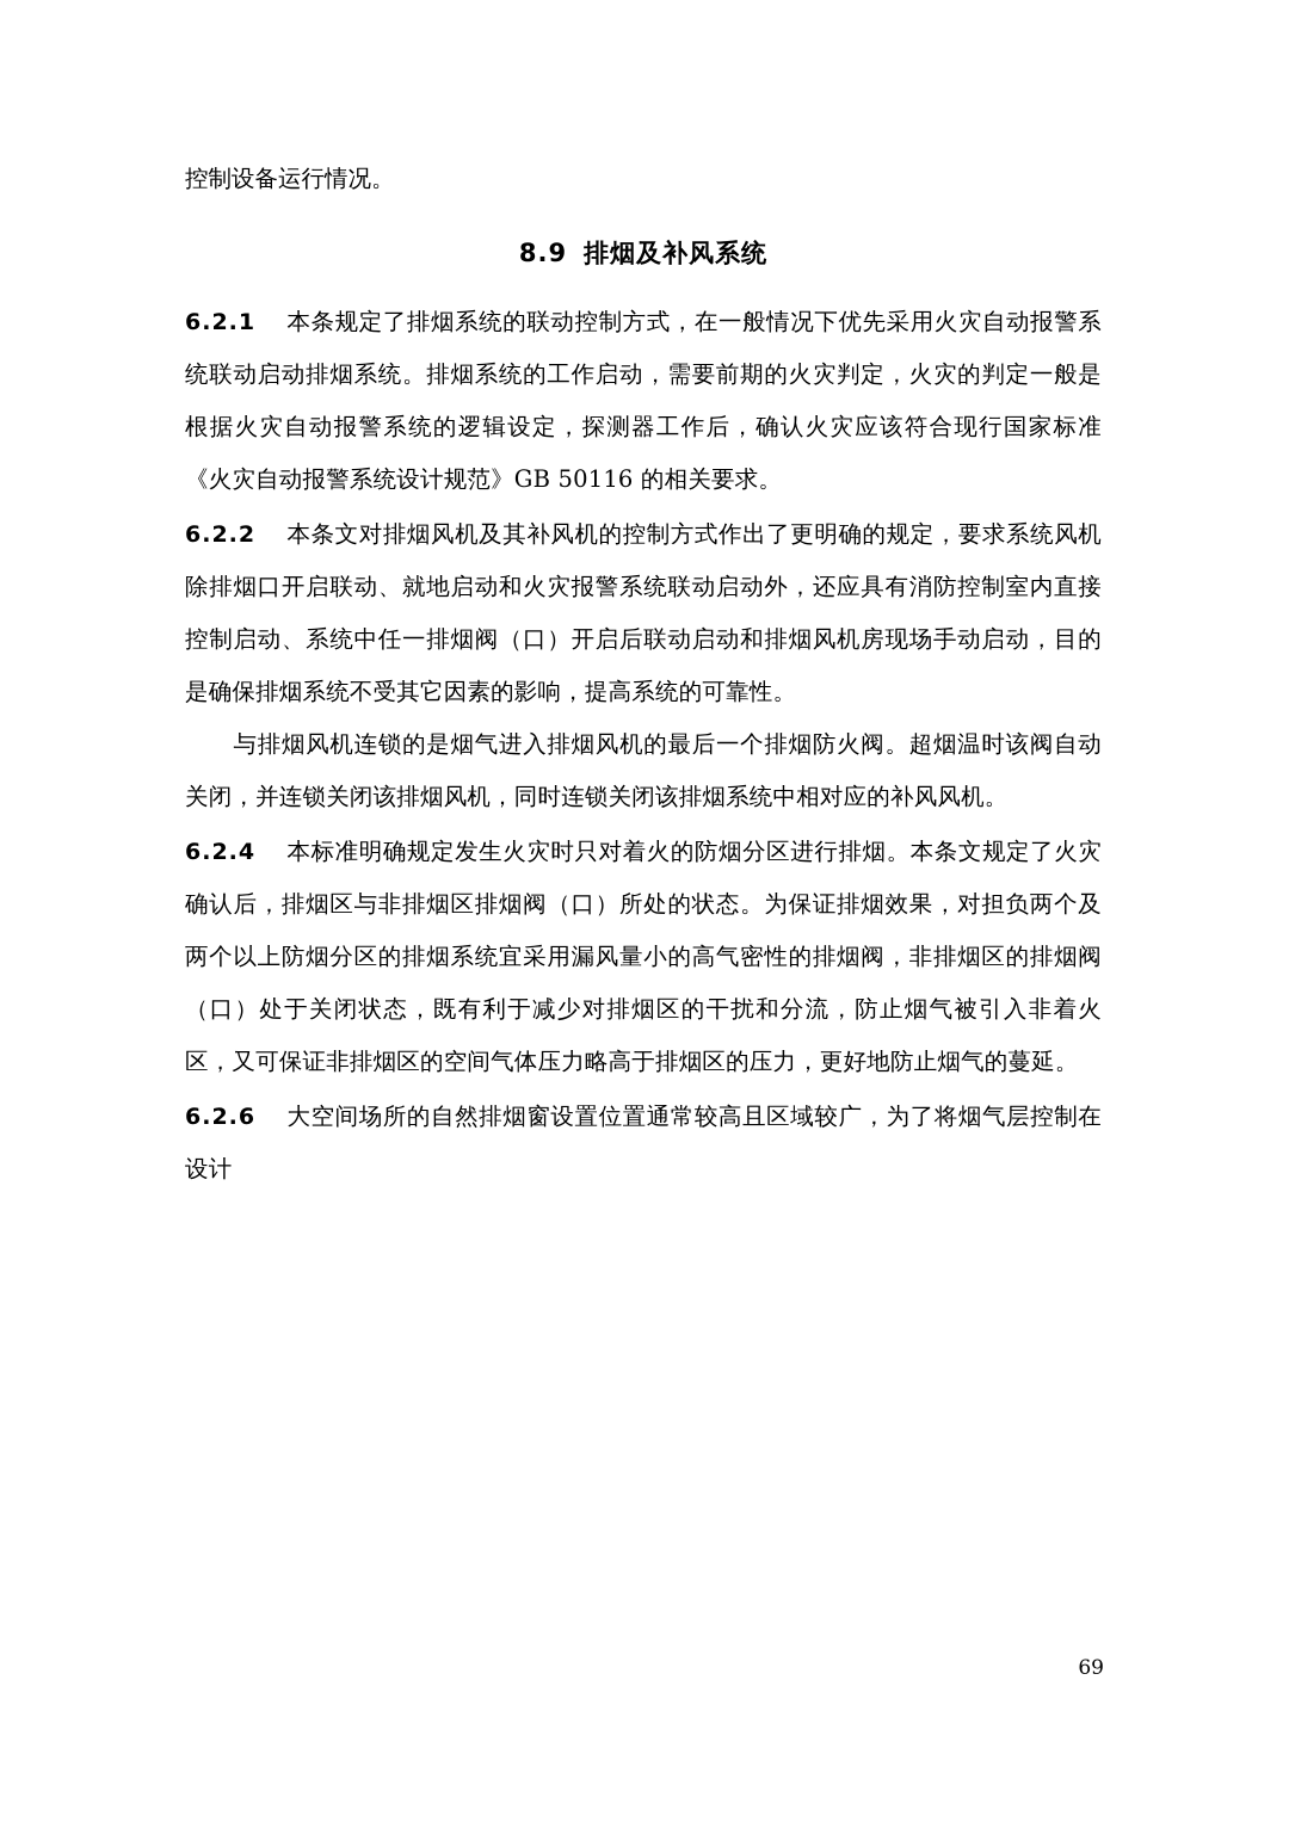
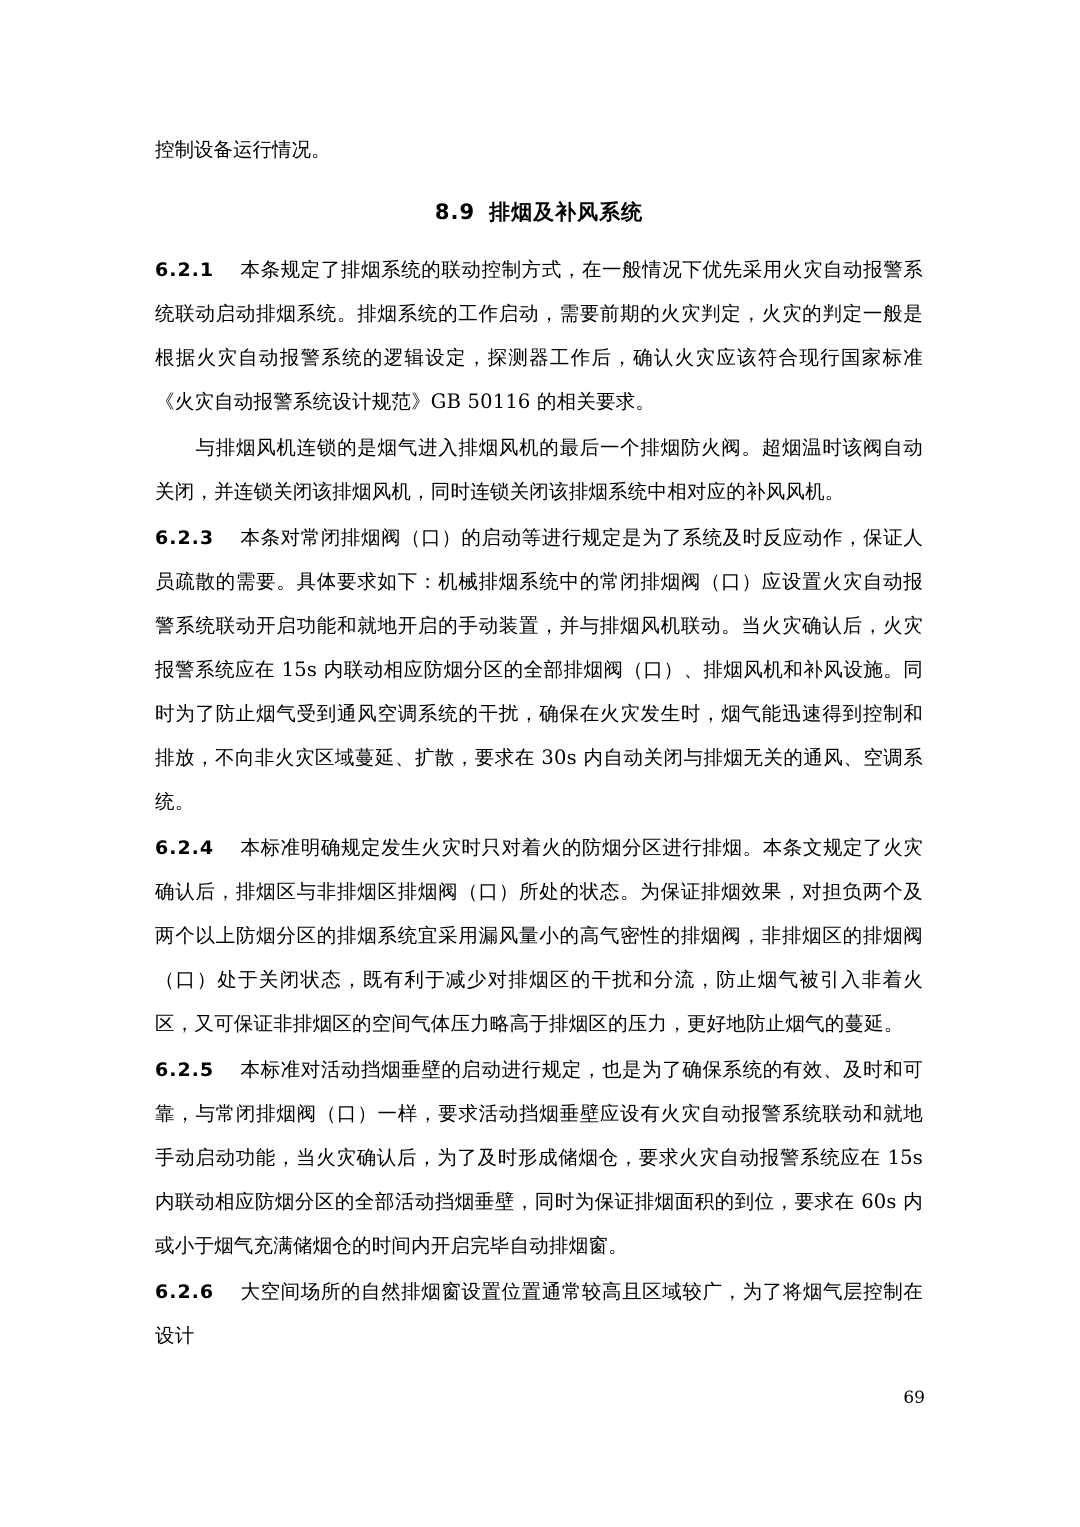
  控制设备运行情况。
  8.9 排烟及补风系统
  6.2.1 本条规定了排烟系统的联动控制方式，在一般情况下优先采用火灾自动报警系统联动启动排烟系统。排烟系统的工作启动，需要前期的火灾判定，火灾的判定一般是根据火灾自动报警系统的逻辑设定，探测器工作后，确认火灾应该符合现行国家标准《火灾自动报警系统设计规范》GB 50116 的相关要求。
- 6.2.2 本条文对排烟风机及其补风机的控制方式作出了更明确的规定，要求系统风机除排烟口开启联动、就地启动和火灾报警系统联动启动外，还应具有消防控制室内直接控制启动、系统中任一排烟阀（口）开启后联动启动和排烟风机房现场手动启动，目的是确保排烟系统不受其它因素的影响，提高系统的可靠性。
  与排烟风机连锁的是烟气进入排烟风机的最后一个排烟防火阀。超烟温时该阀自动关闭，并连锁关闭该排烟风机，同时连锁关闭该排烟系统中相对应的补风风机。
+ 6.2.3 本条对常闭排烟阀（口）的启动等进行规定是为了系统及时反应动作，保证人员疏散的需要。具体要求如下：机械排烟系统中的常闭排烟阀（口）应设置火灾自动报警系统联动开启功能和就地开启的手动装置，并与排烟风机联动。当火灾确认后，火灾报警系统应在 15s 内联动相应防烟分区的全部排烟阀（口）、排烟风机和补风设施。同时为了防止烟气受到通风空调系统的干扰，确保在火灾发生时，烟气能迅速得到控制和排放，不向非火灾区域蔓延、扩散，要求在 30s 内自动关闭与排烟无关的通风、空调系统。
  6.2.4 本标准明确规定发生火灾时只对着火的防烟分区进行排烟。本条文规定了火灾确认后，排烟区与非排烟区排烟阀（口）所处的状态。为保证排烟效果，对担负两个及两个以上防烟分区的排烟系统宜采用漏风量小的高气密性的排烟阀，非排烟区的排烟阀（口）处于关闭状态，既有利于减少对排烟区的干扰和分流，防止烟气被引入非着火区，又可保证非排烟区的空间气体压力略高于排烟区的压力，更好地防止烟气的蔓延。
+ 6.2.5 本标准对活动挡烟垂壁的启动进行规定，也是为了确保系统的有效、及时和可靠，与常闭排烟阀（口）一样，要求活动挡烟垂壁应设有火灾自动报警系统联动和就地手动启动功能，当火灾确认后，为了及时形成储烟仓，要求火灾自动报警系统应在 15s 内联动相应防烟分区的全部活动挡烟垂壁，同时为保证排烟面积的到位，要求在 60s 内或小于烟气充满储烟仓的时间内开启完毕自动排烟窗。
  6.2.6 大空间场所的自然排烟窗设置位置通常较高且区域较广，为了将烟气层控制在设计
  69
